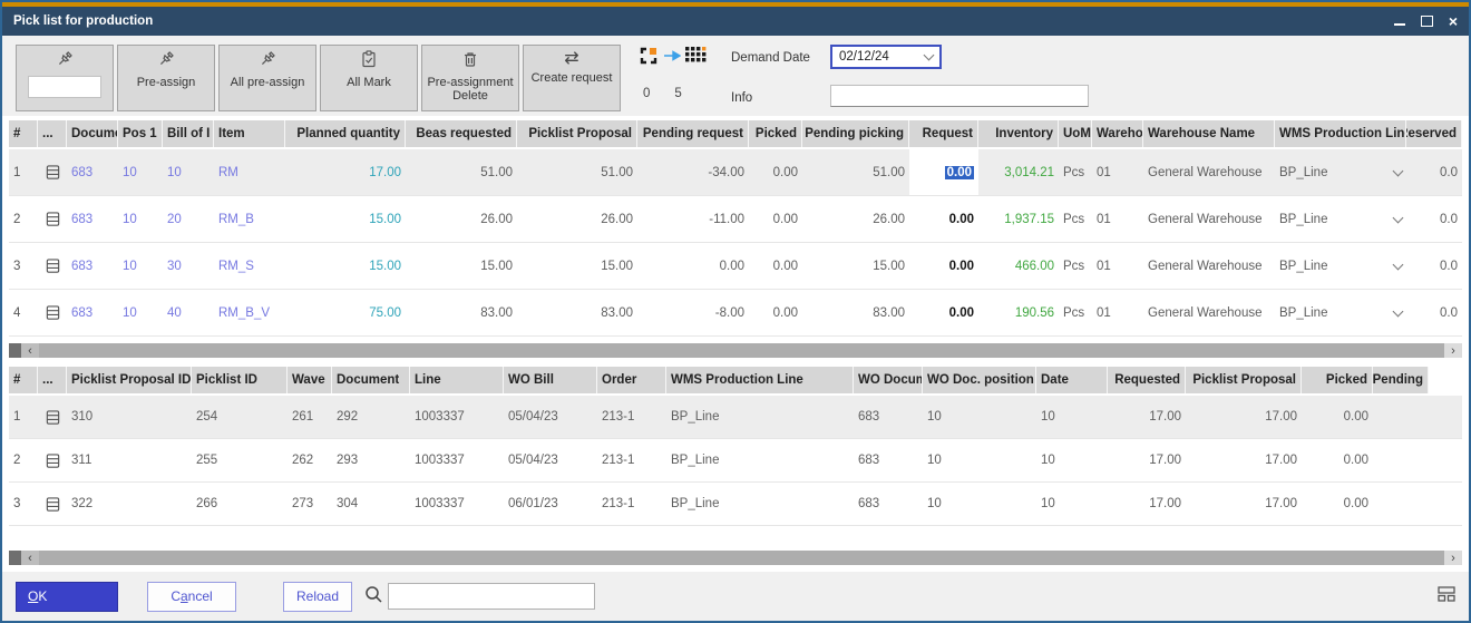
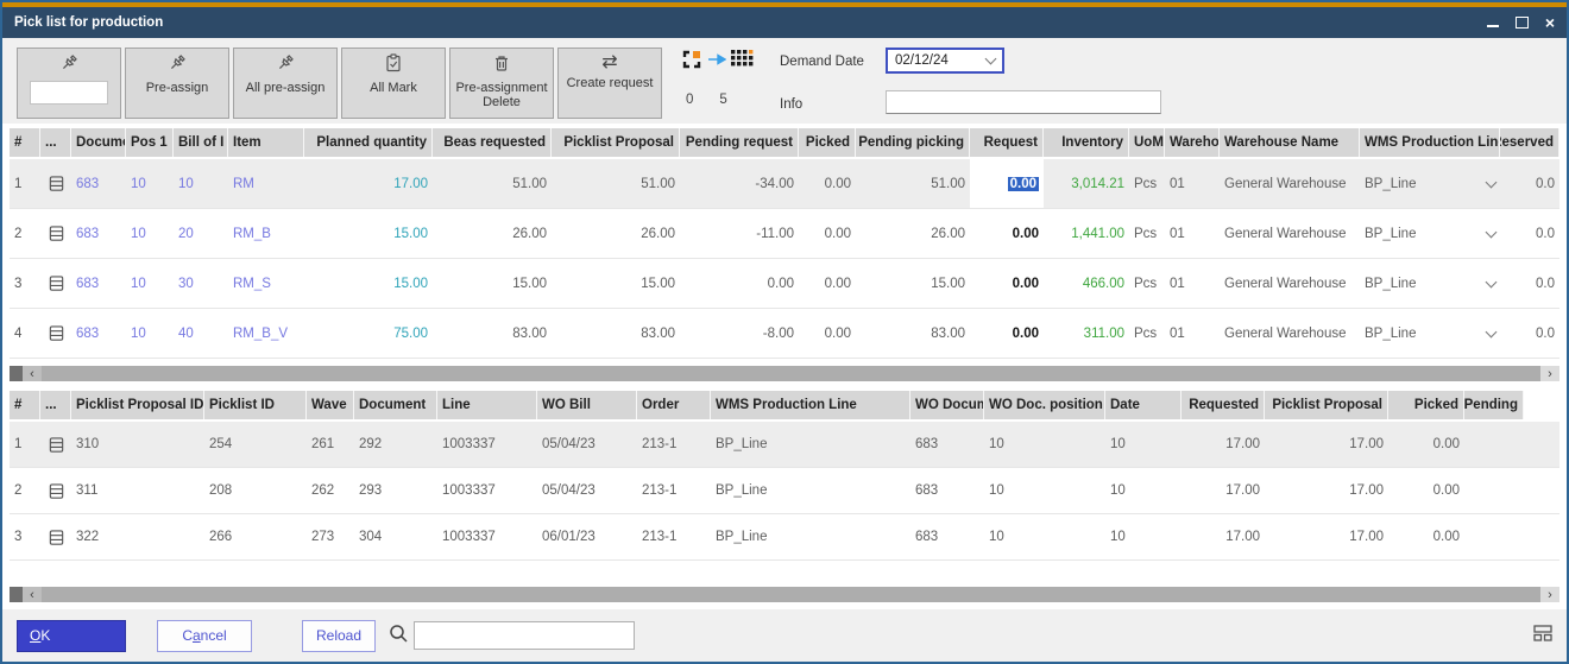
  Pick list for production
  ×
  Pre-assign
  All pre-assign
  All Mark
  Pre-assignment Delete
  ⇄
  Create request
  0
  5
  Demand Date
  Info
  02/12/24
  #
  ...
  Docum
  Pos 1
  Bill of I
  Item
  Planned quantity
  Beas requested
  Picklist Proposal
  Pending request
  Picked
  Pending picking
  Request
  Inventory
  UoM
  Wareho
  Warehouse Name
  WMS Production Lin
  eserved
  1
  683
  10
  10
  RM
  17.00
  51.00
  51.00
  -34.00
  0.00
  51.00
  0.00
  3,014.21
  Pcs
  01
  General Warehouse
  BP_Line
  0.0
  2
  683
  10
  20
  RM_B
  15.00
  26.00
  26.00
  -11.00
  0.00
  26.00
  0.00
- 1,937.15
+ 1,441.00
  Pcs
  01
  General Warehouse
  BP_Line
  0.0
  3
  683
  10
  30
  RM_S
  15.00
  15.00
  15.00
  0.00
  0.00
  15.00
  0.00
  466.00
  Pcs
  01
  General Warehouse
  BP_Line
  0.0
  4
  683
  10
  40
  RM_B_V
  75.00
  83.00
  83.00
  -8.00
  0.00
  83.00
  0.00
- 190.56
+ 311.00
  Pcs
  01
  General Warehouse
  BP_Line
  0.0
  ‹
  ›
  #
  ...
  Picklist Proposal ID
  Picklist ID
  Wave
  Document
  Line
  WO Bill
  Order
  WMS Production Line
  WO Docum
  WO Doc. position
  Date
  Requested
  Picklist Proposal
  Picked
  Pending
  1
  310
  254
  261
  292
  1003337
  05/04/23
  213-1
  BP_Line
  683
  10
  10
  17.00
  17.00
  0.00
  2
  311
- 255
+ 208
  262
  293
  1003337
  05/04/23
  213-1
  BP_Line
  683
  10
  10
  17.00
  17.00
  0.00
  3
  322
  266
  273
  304
  1003337
  06/01/23
  213-1
  BP_Line
  683
  10
  10
  17.00
  17.00
  0.00
  ‹
  ›
  OK
  Cancel
  Reload
